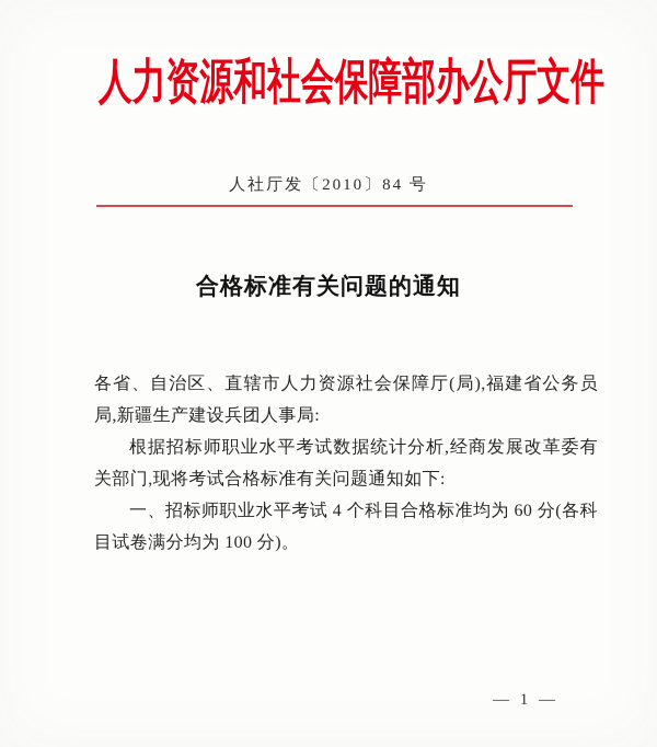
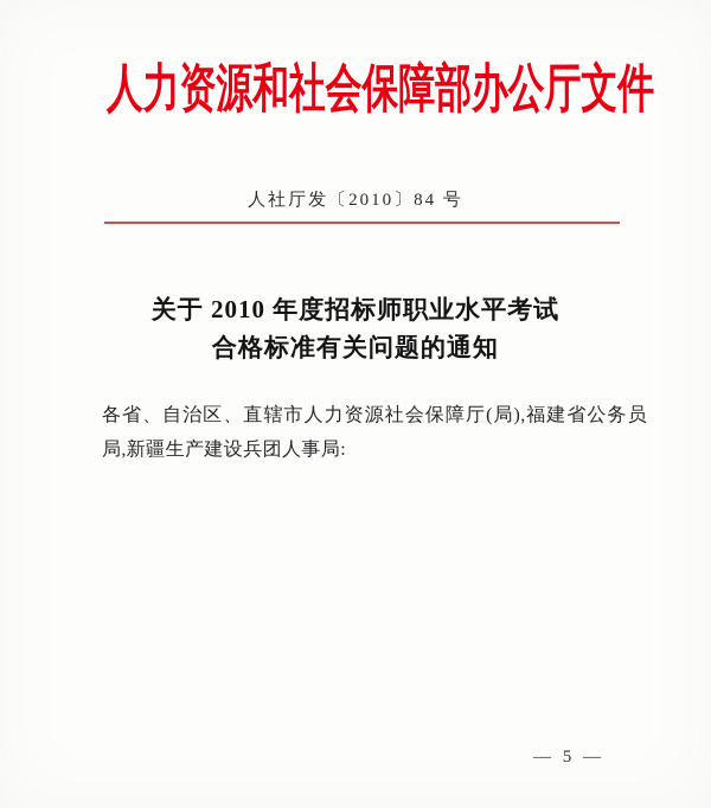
  人力资源和社会保障部办公厅文件
  人社厅发〔2010〕84 号
+ 关于 2010 年度招标师职业水平考试
  合格标准有关问题的通知
  各省、自治区、直辖市人力资源社会保障厅(局),福建省公务员局,新疆生产建设兵团人事局:
- 根据招标师职业水平考试数据统计分析,经商发展改革委有关部门,现将考试合格标准有关问题通知如下:
- 一、招标师职业水平考试 4 个科目合格标准均为 60 分(各科目试卷满分均为 100 分)。
- — 1 —
+ — 5 —
